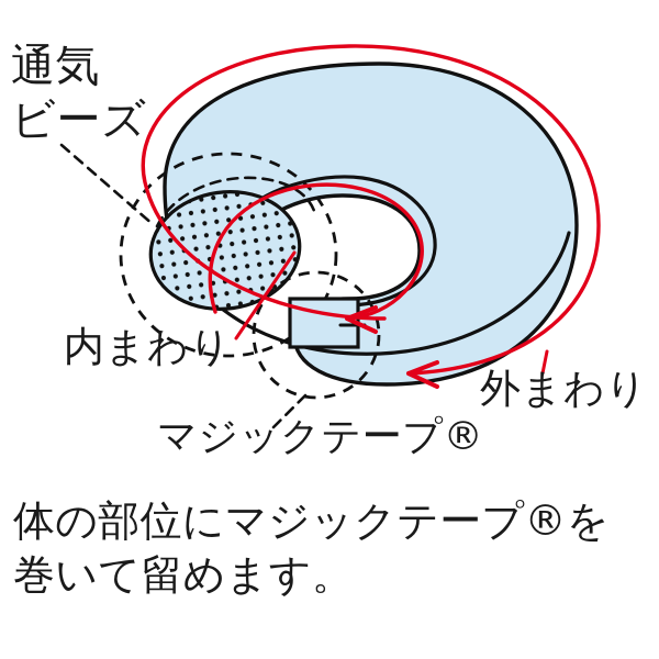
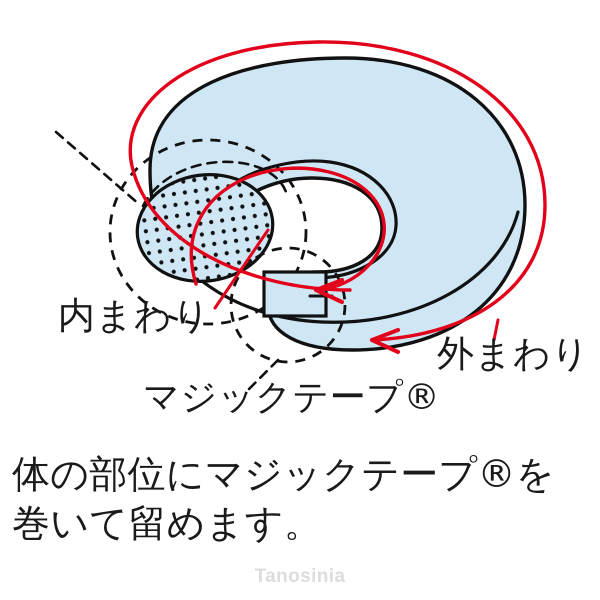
- 通気
- ビーズ
  内まわり
  外まわり
  マジックテープ®
  体の部位にマジックテープ®を
  巻いて留めます。
+ Tanosinia
